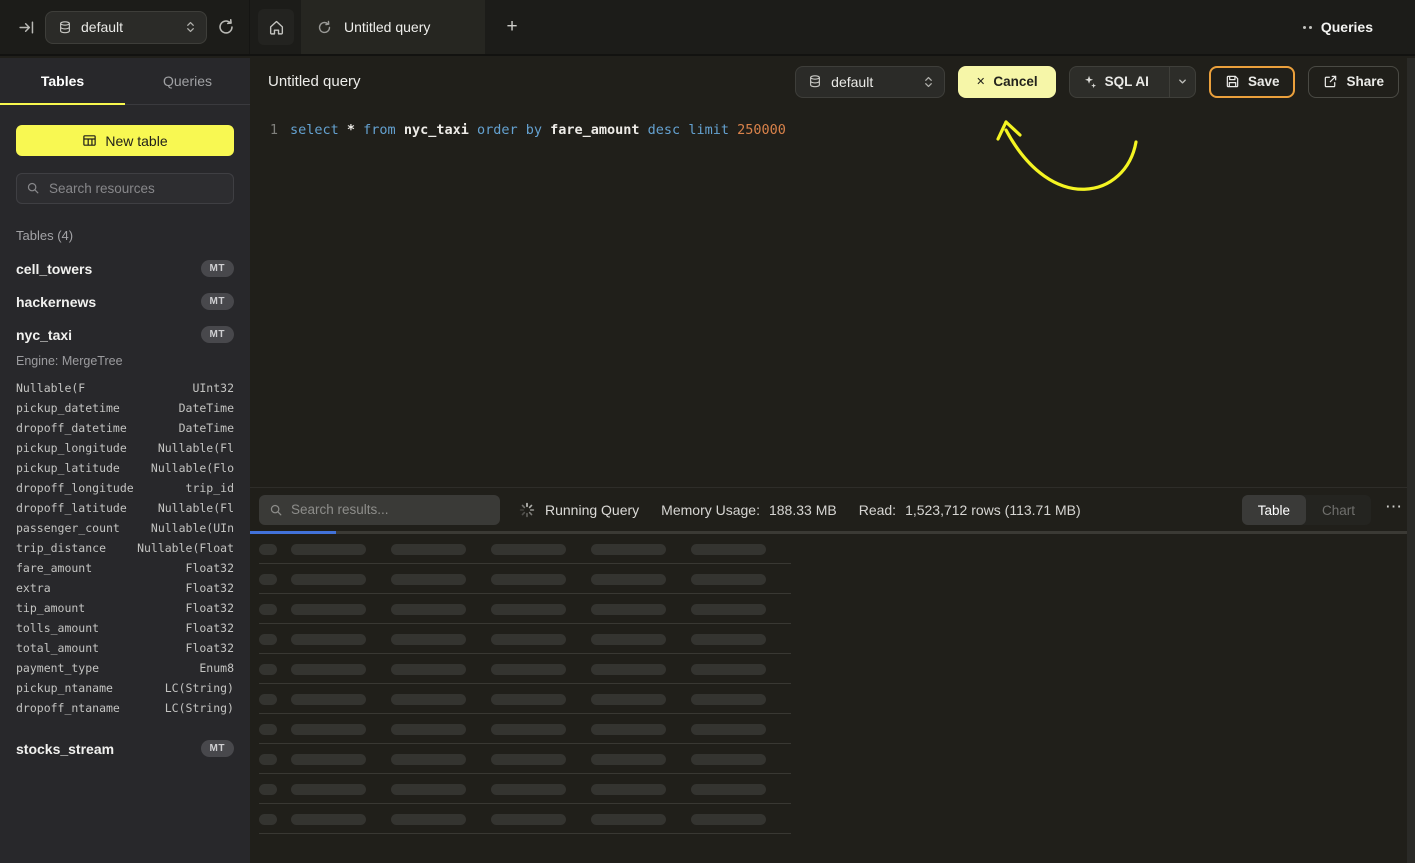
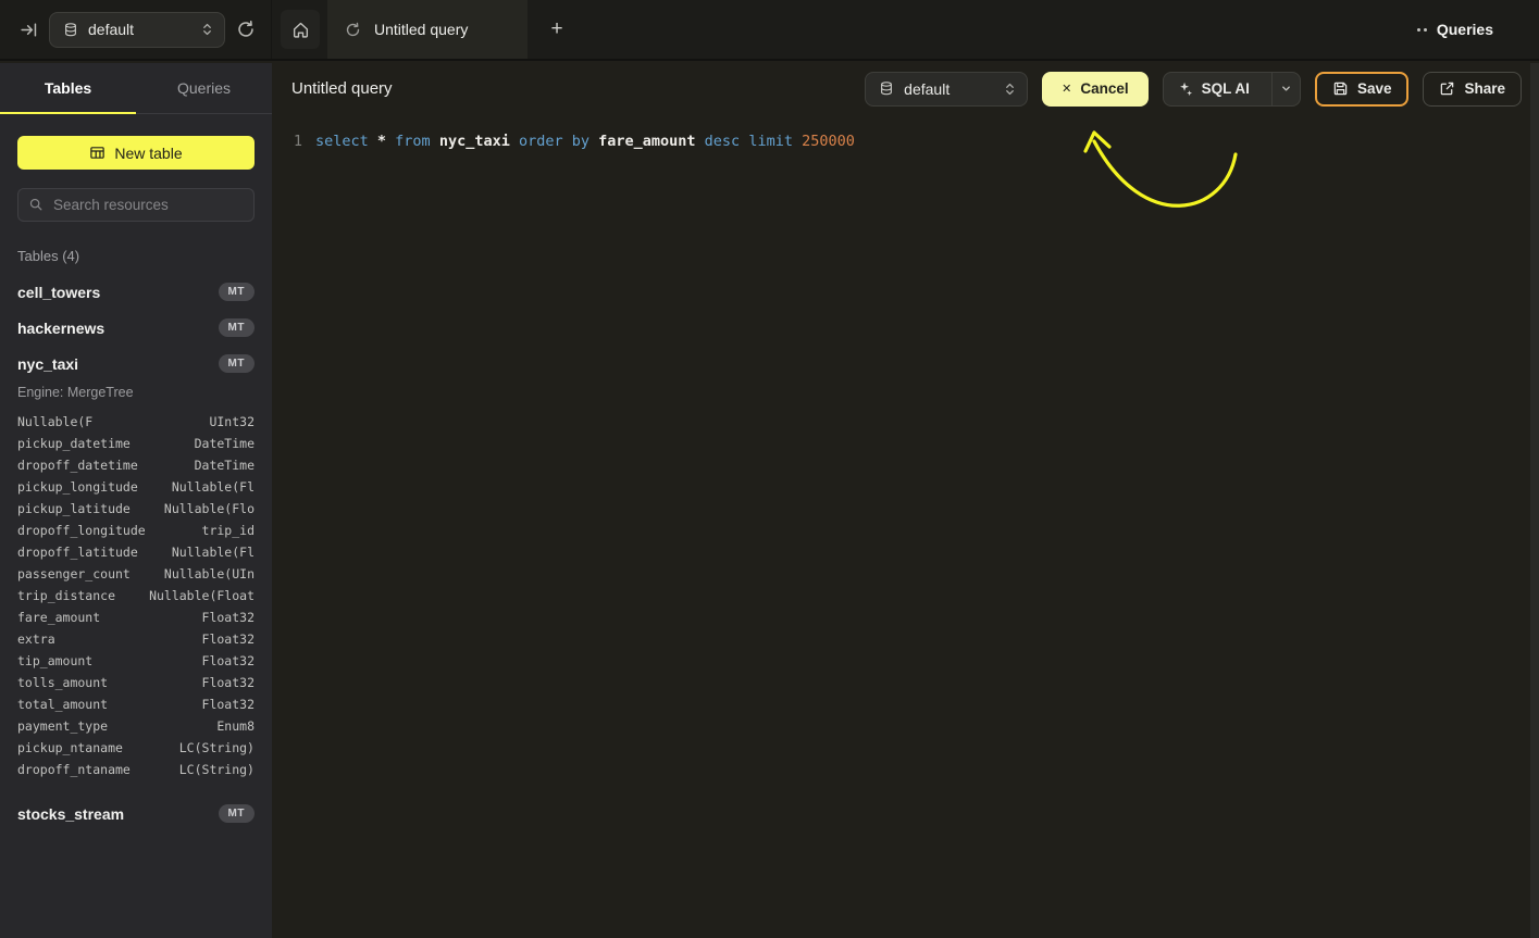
  default
  Untitled query
  +
  Queries
  Tables
  Queries
  New table
  Search resources
  Tables (4)
  cell_towers
  MT
  hackernews
  MT
  nyc_taxi
  MT
  Engine: MergeTree
  Nullable(F
  UInt32
  pickup_datetime
  DateTime
  dropoff_datetime
  DateTime
  pickup_longitude
  Nullable(Fl
  pickup_latitude
  Nullable(Flo
  dropoff_longitude
  trip_id
  dropoff_latitude
  Nullable(Fl
  passenger_count
  Nullable(UIn
  trip_distance
  Nullable(Float
  fare_amount
  Float32
  extra
  Float32
  tip_amount
  Float32
  tolls_amount
  Float32
  total_amount
  Float32
  payment_type
  Enum8
  pickup_ntaname
  LC(String)
  dropoff_ntaname
  LC(String)
  stocks_stream
  MT
  Untitled query
  default
  ✕
  Cancel
  SQL AI
  Save
  Share
  1
  select * from nyc_taxi order by fare_amount desc limit 250000
- Search results...
- Running Query
- Memory Usage:
- 188.33 MB
- Read:
- 1,523,712 rows (113.71 MB)
- Table
- Chart
- ⋯
